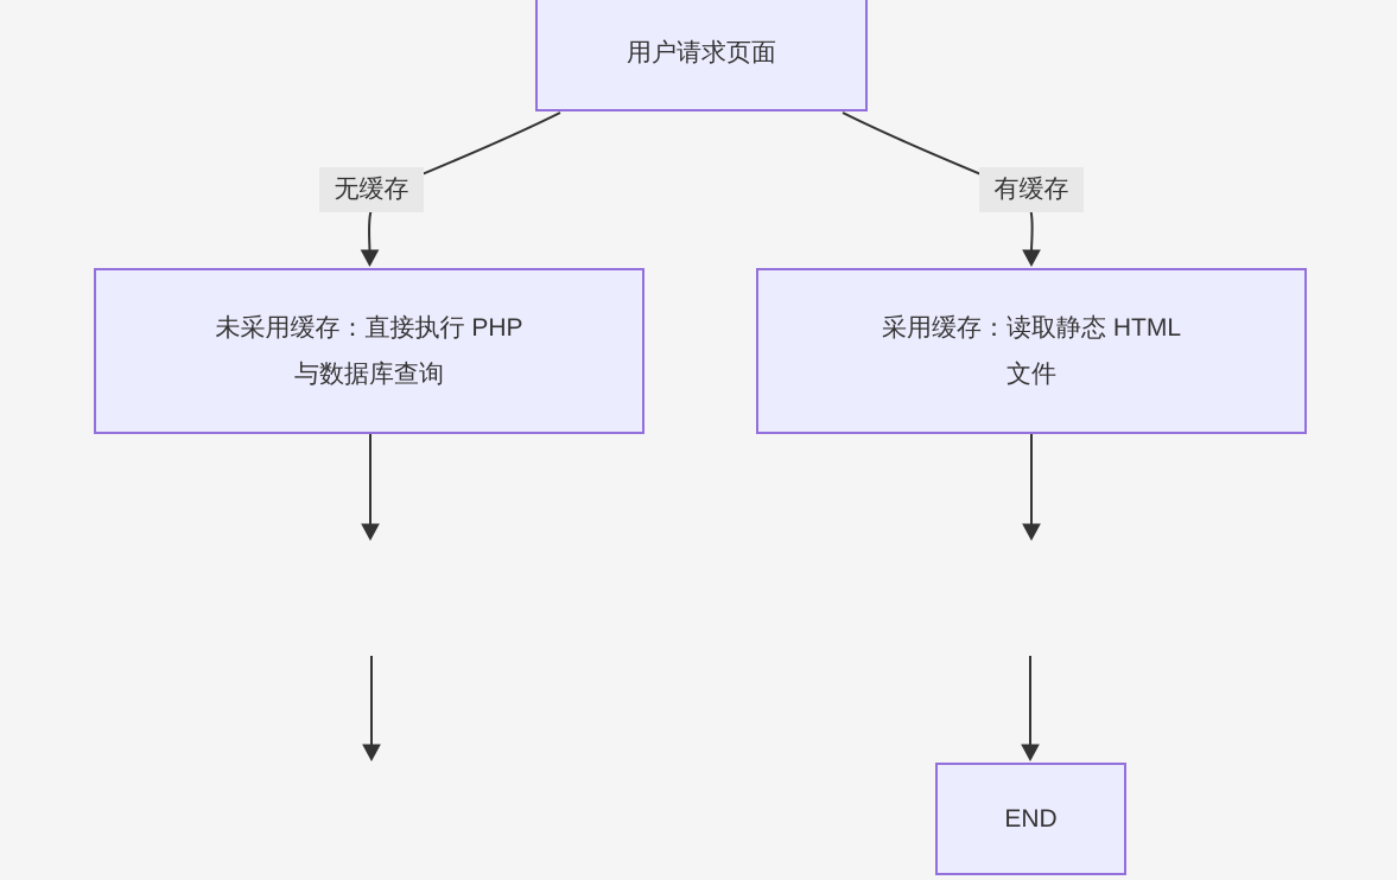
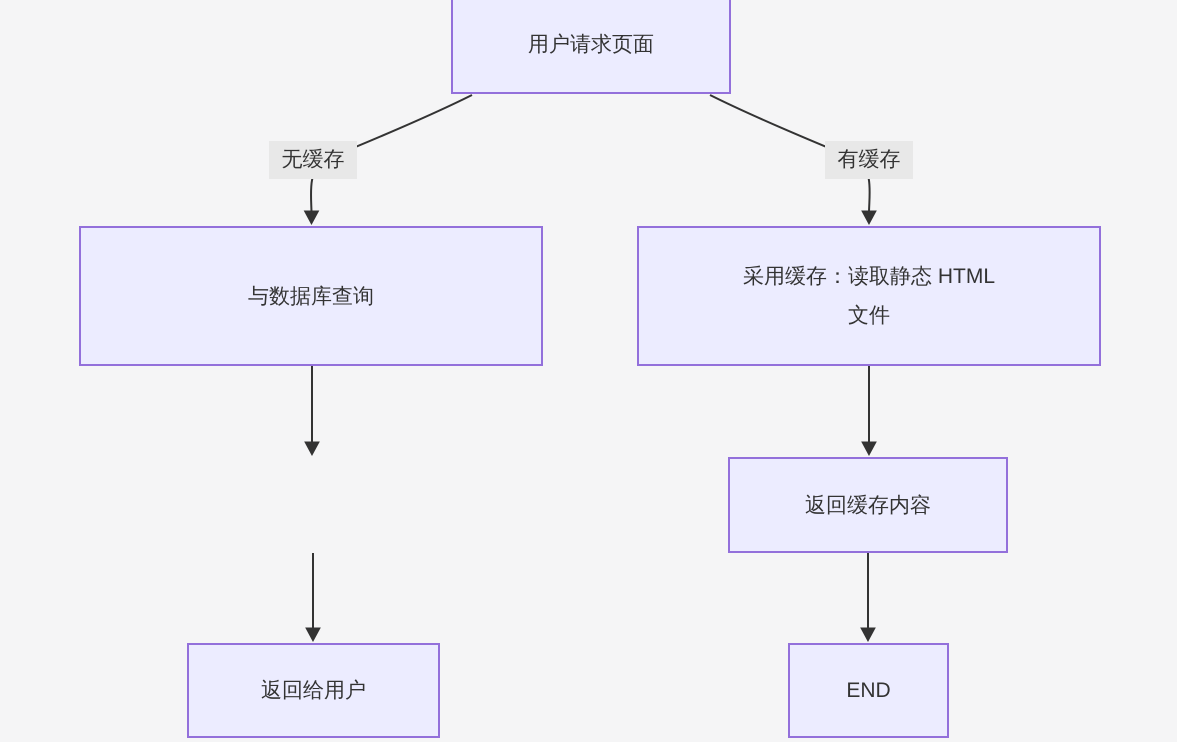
  无缓存
  有缓存
  用户请求页面
- 未采用缓存：直接执行 PHP
  与数据库查询
  采用缓存：读取静态 HTML
  文件
+ 返回缓存内容
+ 返回给用户
  END
